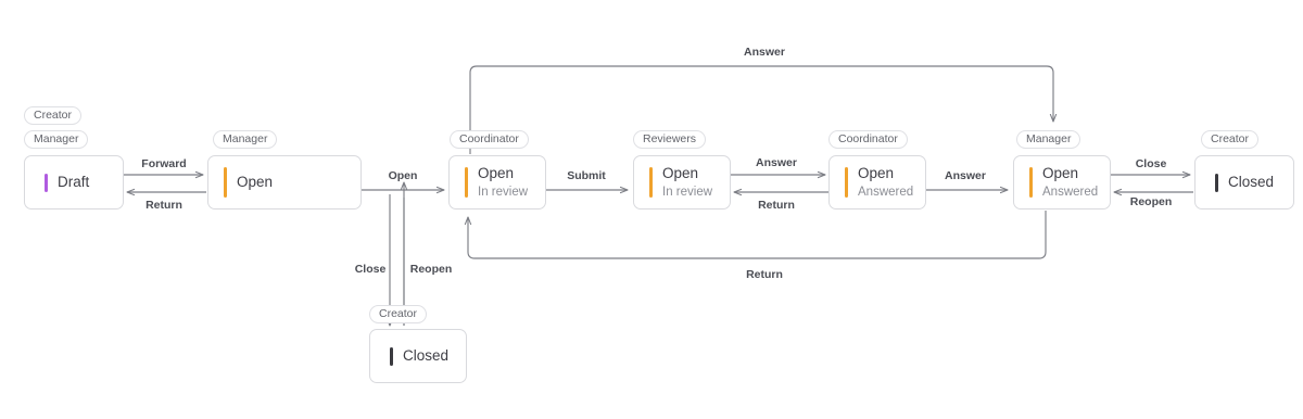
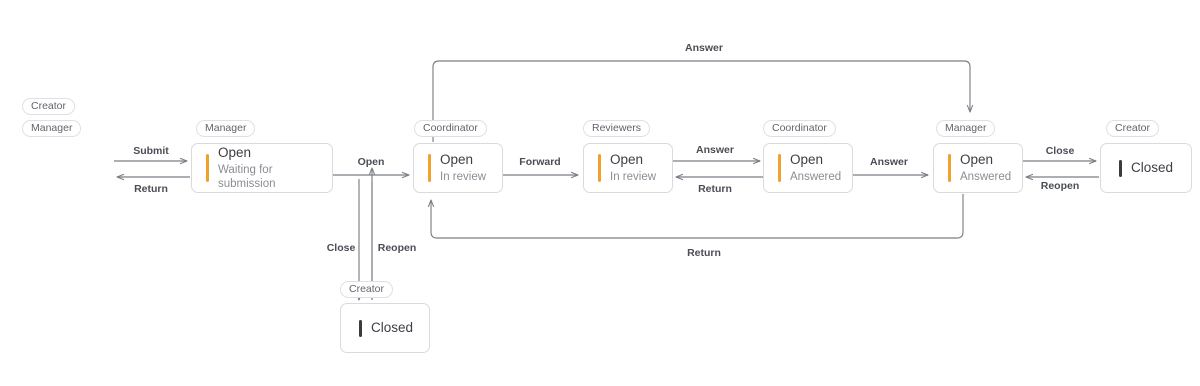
  Creator
  Manager
- Draft
  Manager
  Open
+ Waiting for submission
  Coordinator
  Open
  In review
  Reviewers
  Open
  In review
  Coordinator
  Open
  Answered
  Manager
  Open
  Answered
  Creator
  Closed
  Creator
  Closed
- Forward
+ Submit
  Return
  Open
  Close
  Reopen
- Submit
+ Forward
  Answer
  Return
  Answer
  Answer
  Return
  Close
  Reopen
